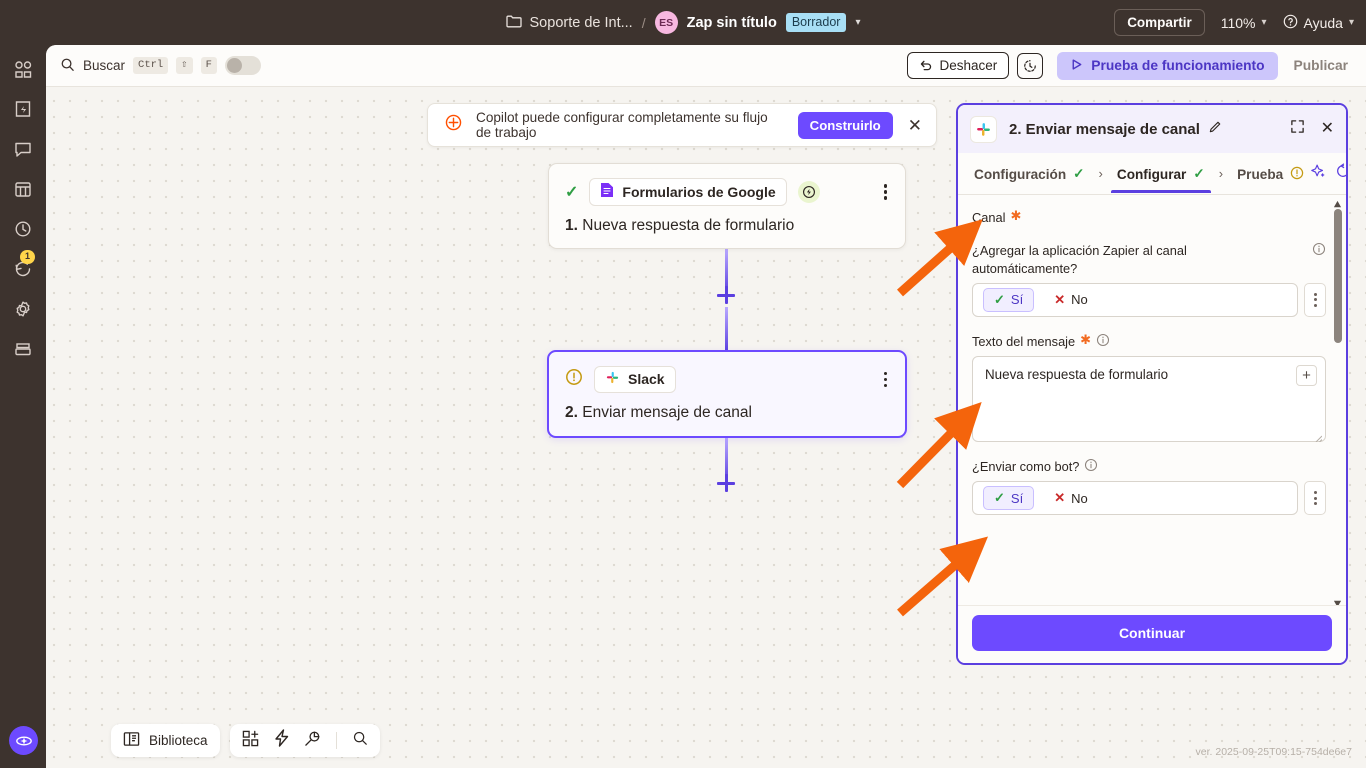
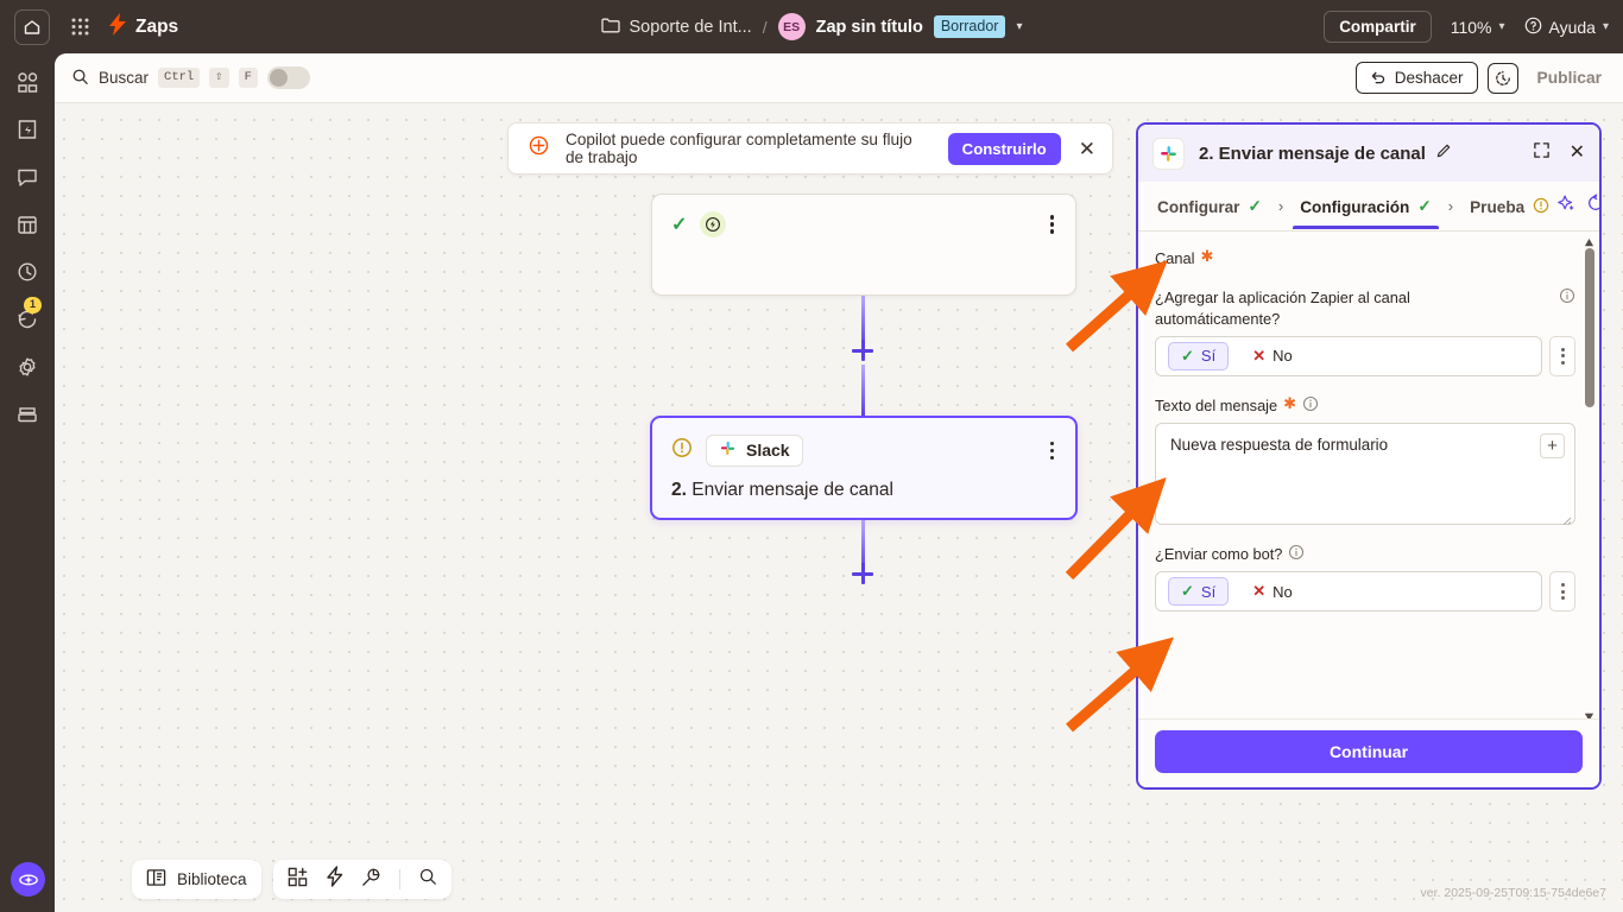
+ Zaps
  Soporte de Int...
  /
  ES
  Zap sin título
  Borrador
  ▾
  Compartir
  110%
  ▾
  Ayuda
  ▾
  1
  Buscar
  Ctrl
  ⇧
  F
  Deshacer
- Prueba de funcionamiento
  Publicar
  Copilot puede configurar completamente su flujo de trabajo
  Construirlo
  ✕
  ✓
- Formularios de Google
- 1. Nueva respuesta de formulario
  Slack
  2. Enviar mensaje de canal
  2. Enviar mensaje de canal
  ✕
- Configuración
+ Configurar
  ✓
  ›
- Configurar
+ Configuración
  ✓
  ›
  Prueba
  Canal
  ✱
  ¿Agregar la aplicación Zapier al canal automáticamente?
  ✓
  Sí
  ✕
  No
  Texto del mensaje
  ✱
  Nueva respuesta de formulario
  +
  ¿Enviar como bot?
  ✓
  Sí
  ✕
  No
  Continuar
  Biblioteca
  ver. 2025-09-25T09:15-754de6e7
